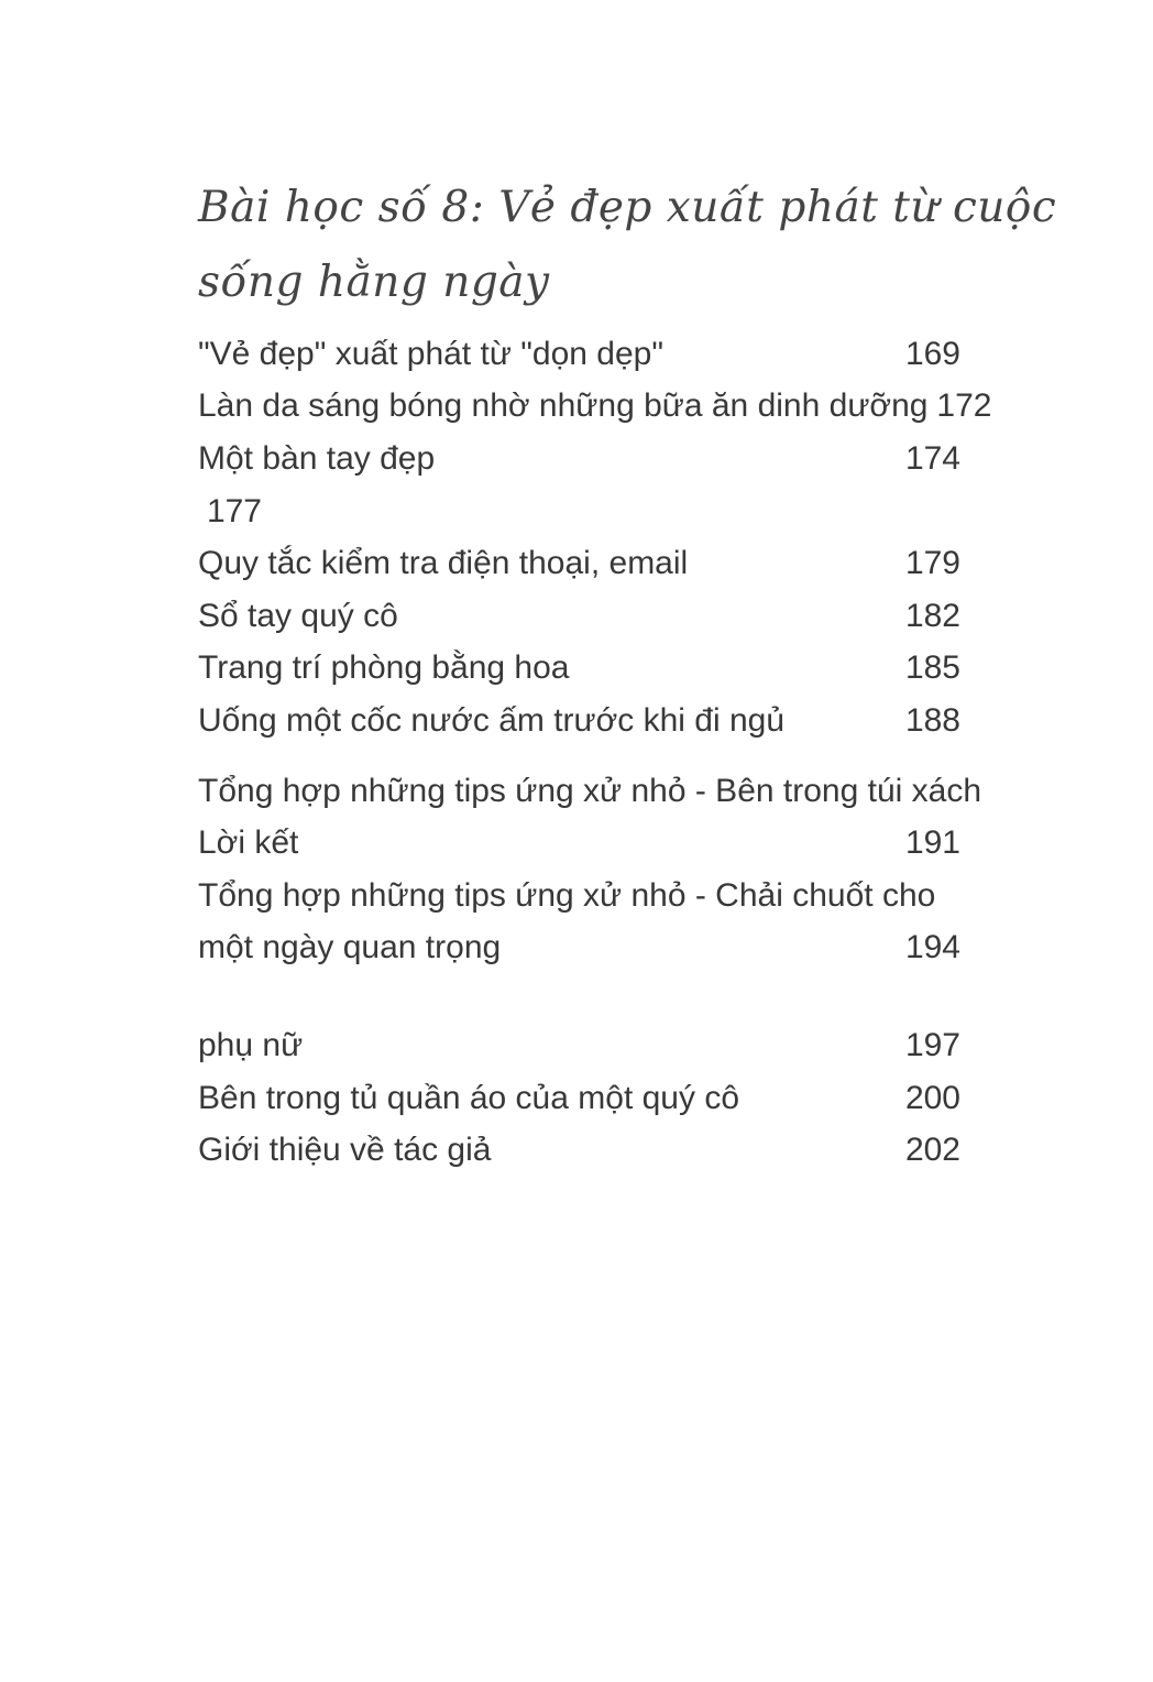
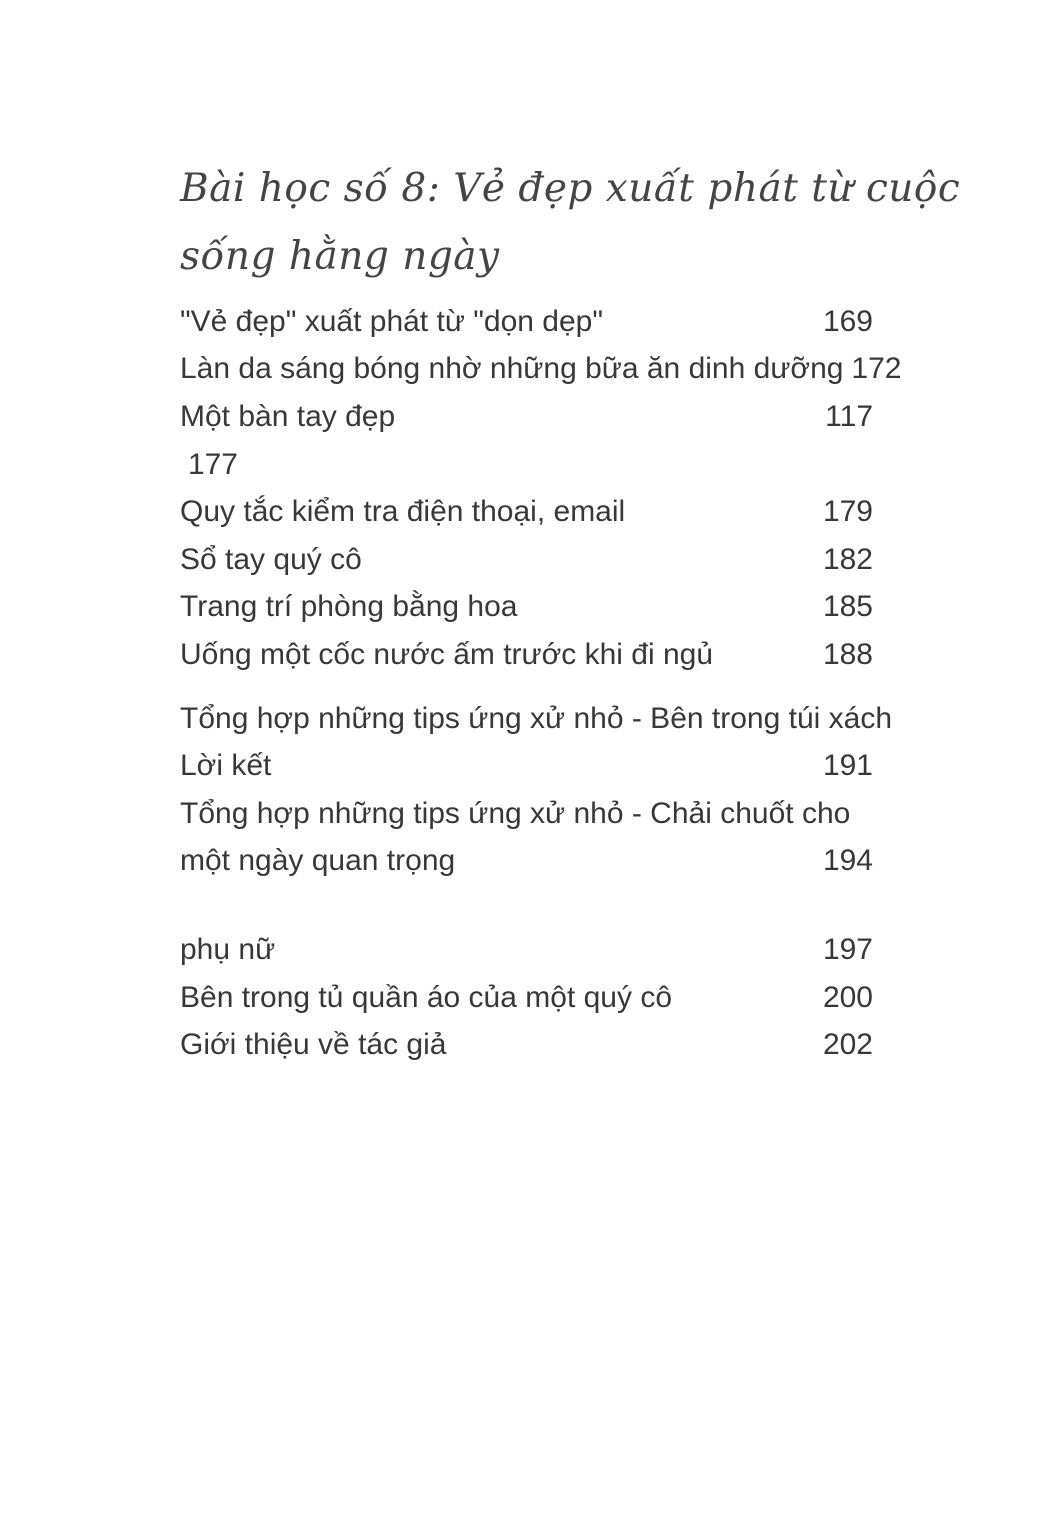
  Bài học số 8: Vẻ đẹp xuất phát từ cuộc
  sống hằng ngày
  "Vẻ đẹp" xuất phát từ "dọn dẹp"
  169
  Làn da sáng bóng nhờ những bữa ăn dinh dưỡng
  172
  Một bàn tay đẹp
- 174
+ 117
  177
  Quy tắc kiểm tra điện thoại, email
  179
  Sổ tay quý cô
  182
  Trang trí phòng bằng hoa
  185
  Uống một cốc nước ấm trước khi đi ngủ
  188
  Tổng hợp những tips ứng xử nhỏ - Bên trong túi xách
  Lời kết
  191
  Tổng hợp những tips ứng xử nhỏ - Chải chuốt cho
  một ngày quan trọng
  194
  phụ nữ
  197
  Bên trong tủ quần áo của một quý cô
  200
  Giới thiệu về tác giả
  202
